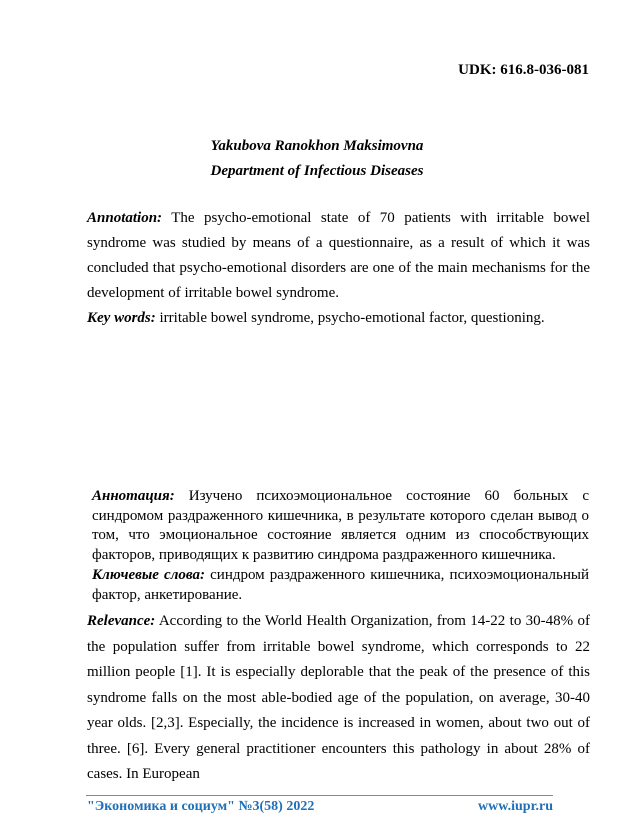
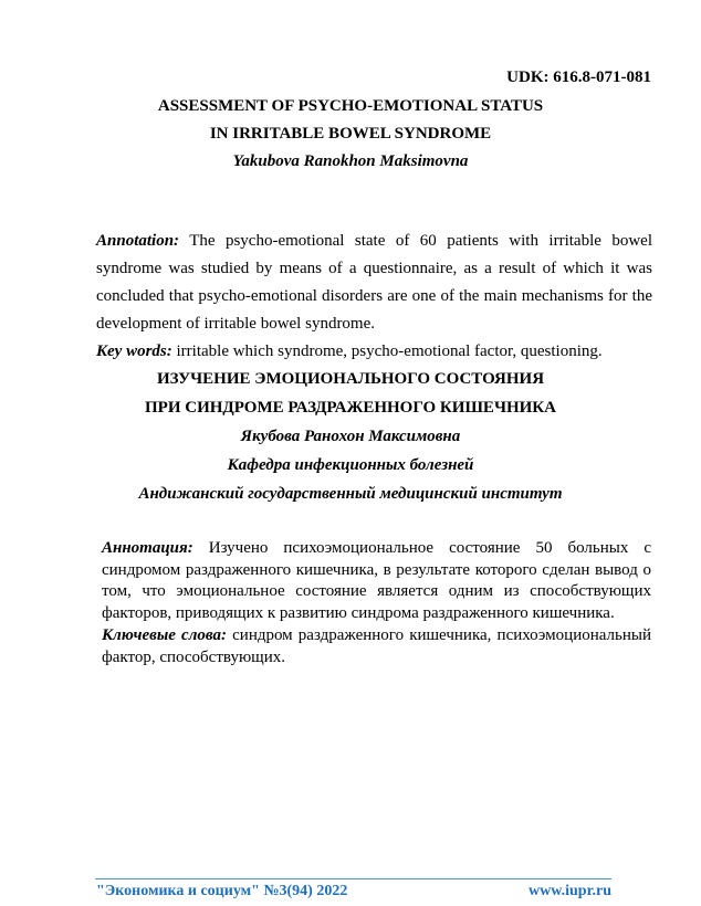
- UDK: 616.8-036-081
+ UDK: 616.8-071-081
+ ASSESSMENT OF PSYCHO-EMOTIONAL STATUS
+ IN IRRITABLE BOWEL SYNDROME
  Yakubova Ranokhon Maksimovna
- Department of Infectious Diseases
- Annotation: The psycho-emotional state of 70 patients with irritable bowel syndrome was studied by means of a questionnaire, as a result of which it was concluded that psycho-emotional disorders are one of the main mechanisms for the development of irritable bowel syndrome.
+ Annotation: The psycho-emotional state of 60 patients with irritable bowel syndrome was studied by means of a questionnaire, as a result of which it was concluded that psycho-emotional disorders are one of the main mechanisms for the development of irritable bowel syndrome.
- Key words: irritable bowel syndrome, psycho-emotional factor, questioning.
+ Key words: irritable which syndrome, psycho-emotional factor, questioning.
+ ИЗУЧЕНИЕ ЭМОЦИОНАЛЬНОГО СОСТОЯНИЯ
+ ПРИ СИНДРОМЕ РАЗДРАЖЕННОГО КИШЕЧНИКА
+ Якубова Ранохон Максимовна
+ Кафедра инфекционных болезней
+ Андижанский государственный медицинский институт
- Аннотация: Изучено психоэмоциональное состояние 60 больных с синдромом раздраженного кишечника, в результате которого сделан вывод о том, что эмоциональное состояние является одним из способствующих факторов, приводящих к развитию синдрома раздраженного кишечника.
+ Аннотация: Изучено психоэмоциональное состояние 50 больных с синдромом раздраженного кишечника, в результате которого сделан вывод о том, что эмоциональное состояние является одним из способствующих факторов, приводящих к развитию синдрома раздраженного кишечника.
- Ключевые слова: синдром раздраженного кишечника, психоэмоциональный фактор, анкетирование.
+ Ключевые слова: синдром раздраженного кишечника, психоэмоциональный фактор, способствующих.
- Relevance: According to the World Health Organization, from 14-22 to 30-48% of the population suffer from irritable bowel syndrome, which corresponds to 22 million people [1]. It is especially deplorable that the peak of the presence of this syndrome falls on the most able-bodied age of the population, on average, 30-40 year olds. [2,3]. Especially, the incidence is increased in women, about two out of three. [6]. Every general practitioner encounters this pathology in about 28% of cases. In European
- "Экономика и социум" №3(58) 2022
+ "Экономика и социум" №3(94) 2022
  www.iupr.ru
